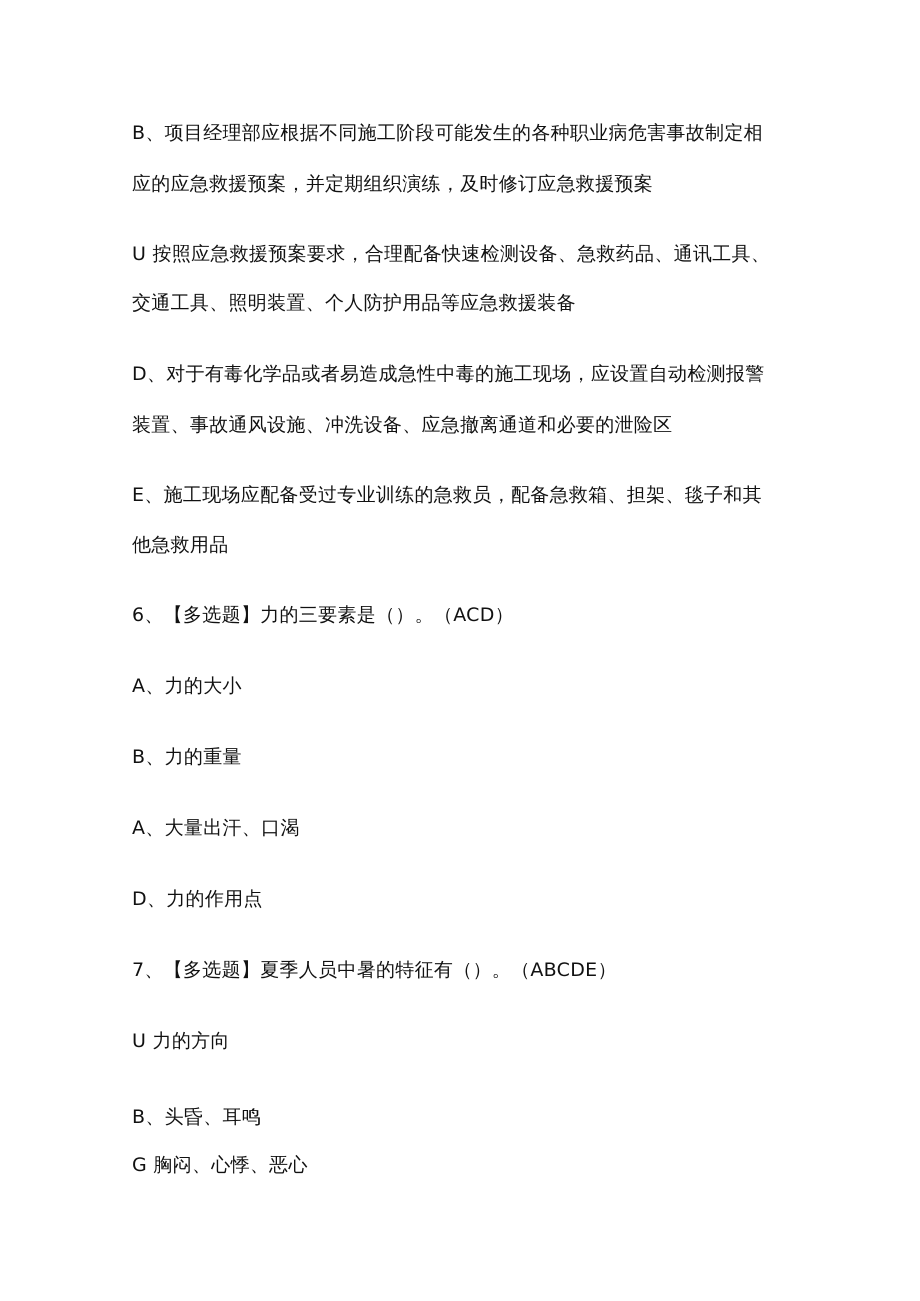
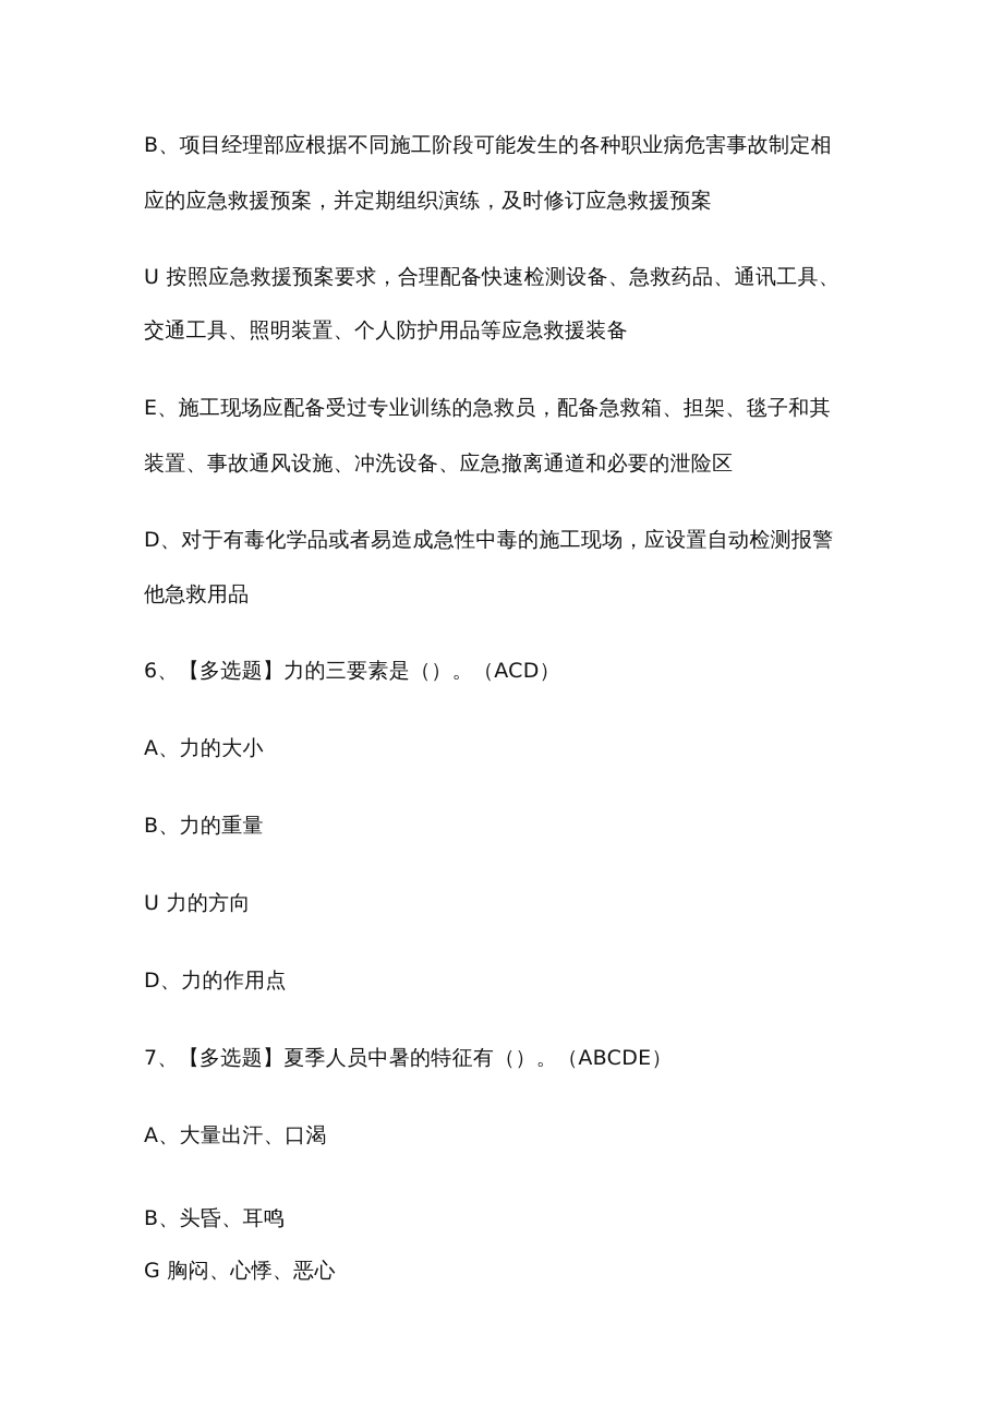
  B、项目经理部应根据不同施工阶段可能发生的各种职业病危害事故制定相
  应的应急救援预案，并定期组织演练，及时修订应急救援预案
  U 按照应急救援预案要求，合理配备快速检测设备、急救药品、通讯工具、
  交通工具、照明装置、个人防护用品等应急救援装备
- D、对于有毒化学品或者易造成急性中毒的施工现场，应设置自动检测报警
+ E、施工现场应配备受过专业训练的急救员，配备急救箱、担架、毯子和其
  装置、事故通风设施、冲洗设备、应急撤离通道和必要的泄险区
- E、施工现场应配备受过专业训练的急救员，配备急救箱、担架、毯子和其
+ D、对于有毒化学品或者易造成急性中毒的施工现场，应设置自动检测报警
  他急救用品
  6、【多选题】力的三要素是（）。（ACD）
  A、力的大小
  B、力的重量
- A、大量出汗、口渴
+ U 力的方向
  D、力的作用点
  7、【多选题】夏季人员中暑的特征有（）。（ABCDE）
- U 力的方向
+ A、大量出汗、口渴
  B、头昏、耳鸣
  G 胸闷、心悸、恶心
